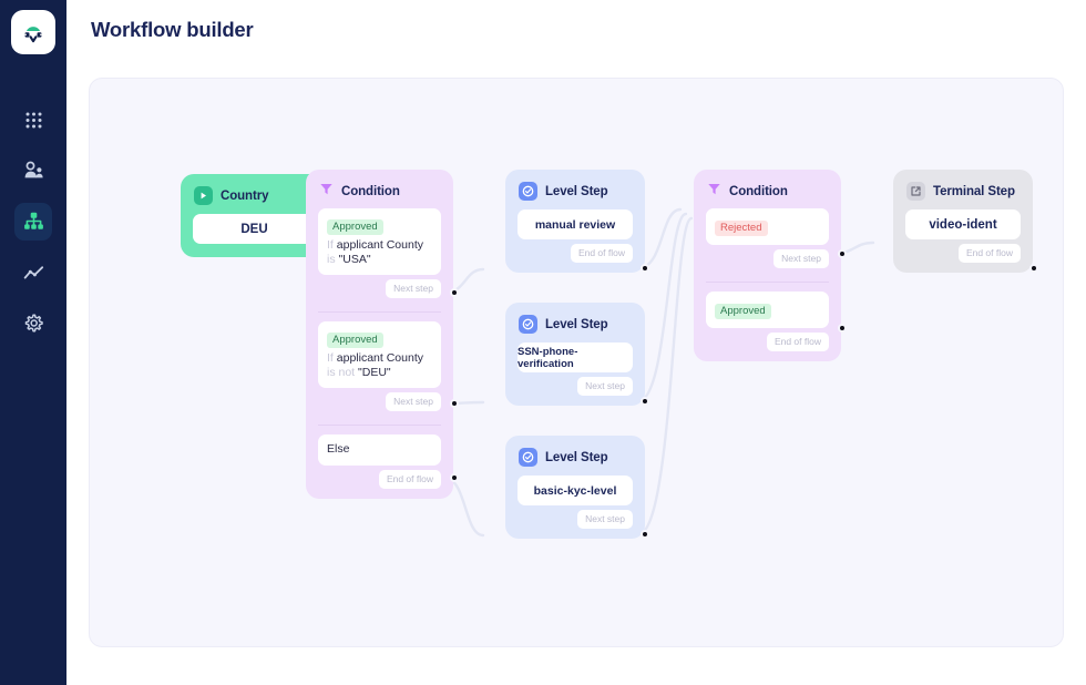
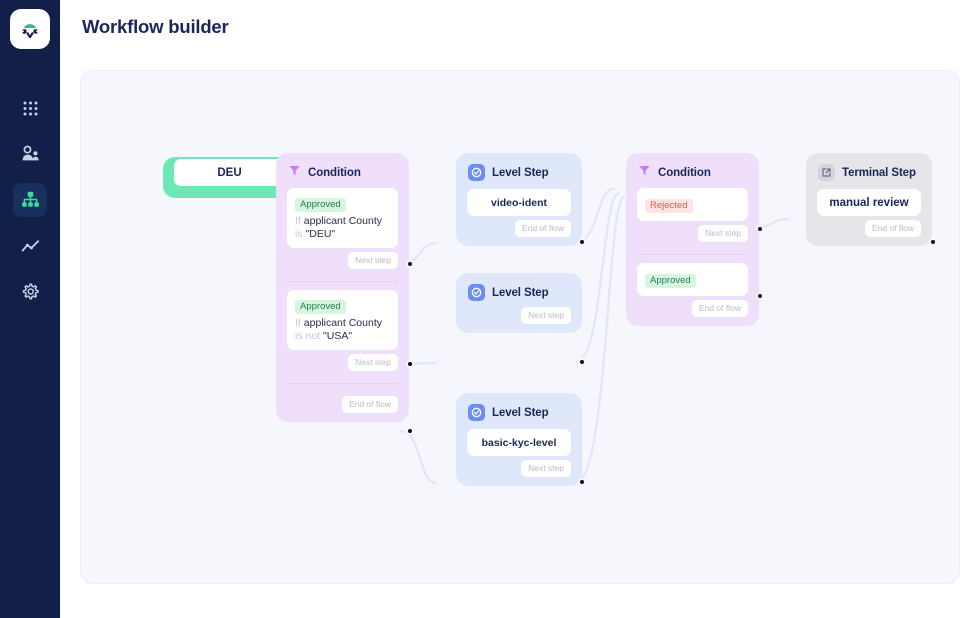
  Workflow builder
- Country
  DEU
  Condition
  Approved
  If applicant County
- is "USA"
+ is "DEU"
  Next step
  Approved
  If applicant County
- is not "DEU"
+ is not "USA"
  Next step
- Else
  End of flow
  Level Step
- manual review
+ video-ident
  End of flow
  Level Step
- SSN-phone-verification
  Next step
  Level Step
  basic-kyc-level
  Next step
  Condition
  Rejected
  Next step
  Approved
  End of flow
  Terminal Step
- video-ident
+ manual review
  End of flow
